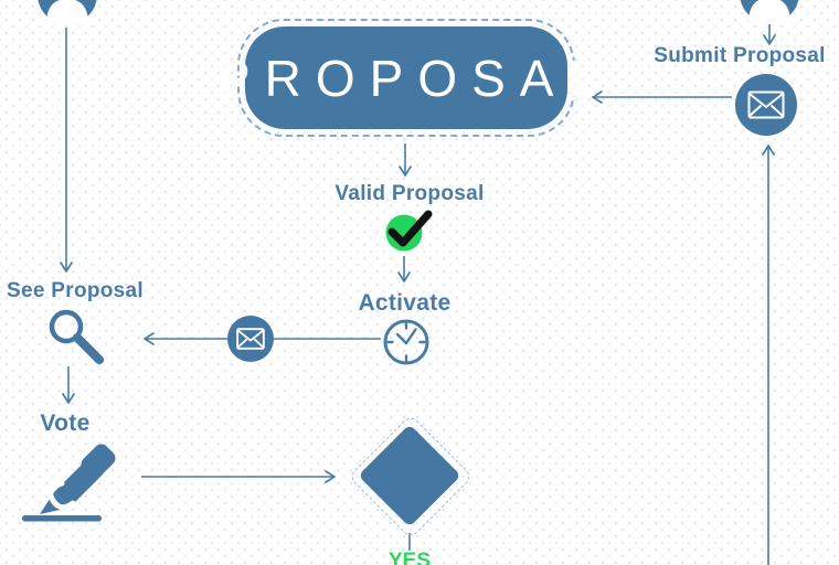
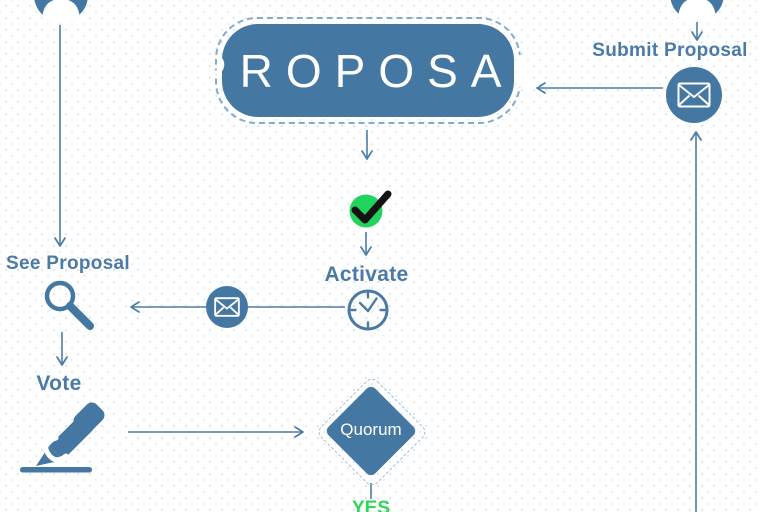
  PROPOSAL
  Submit Proposal
- Valid Proposal
  Activate
  See Proposal
  Vote
+ Quorum
  YES
